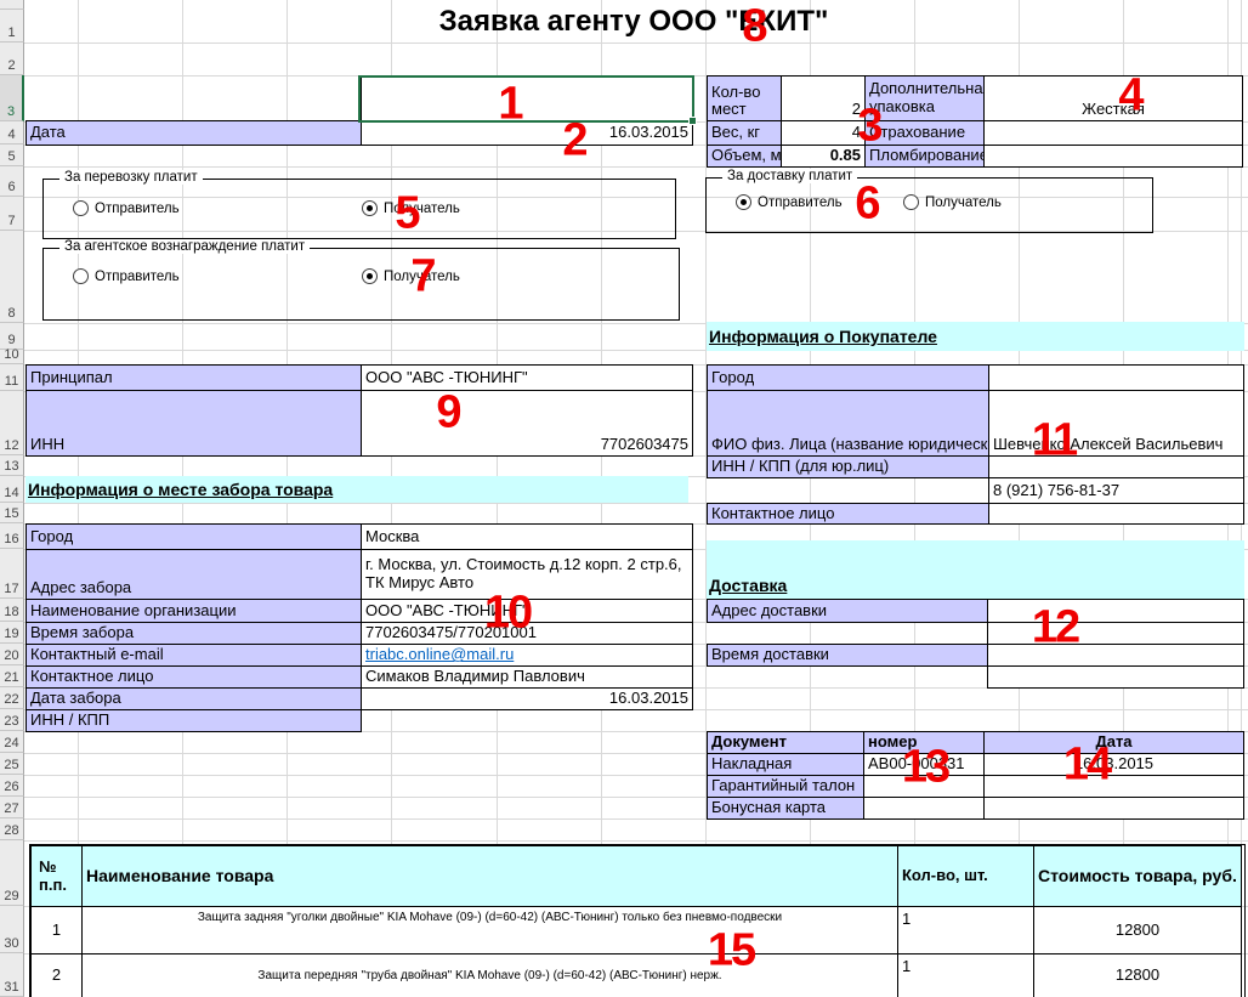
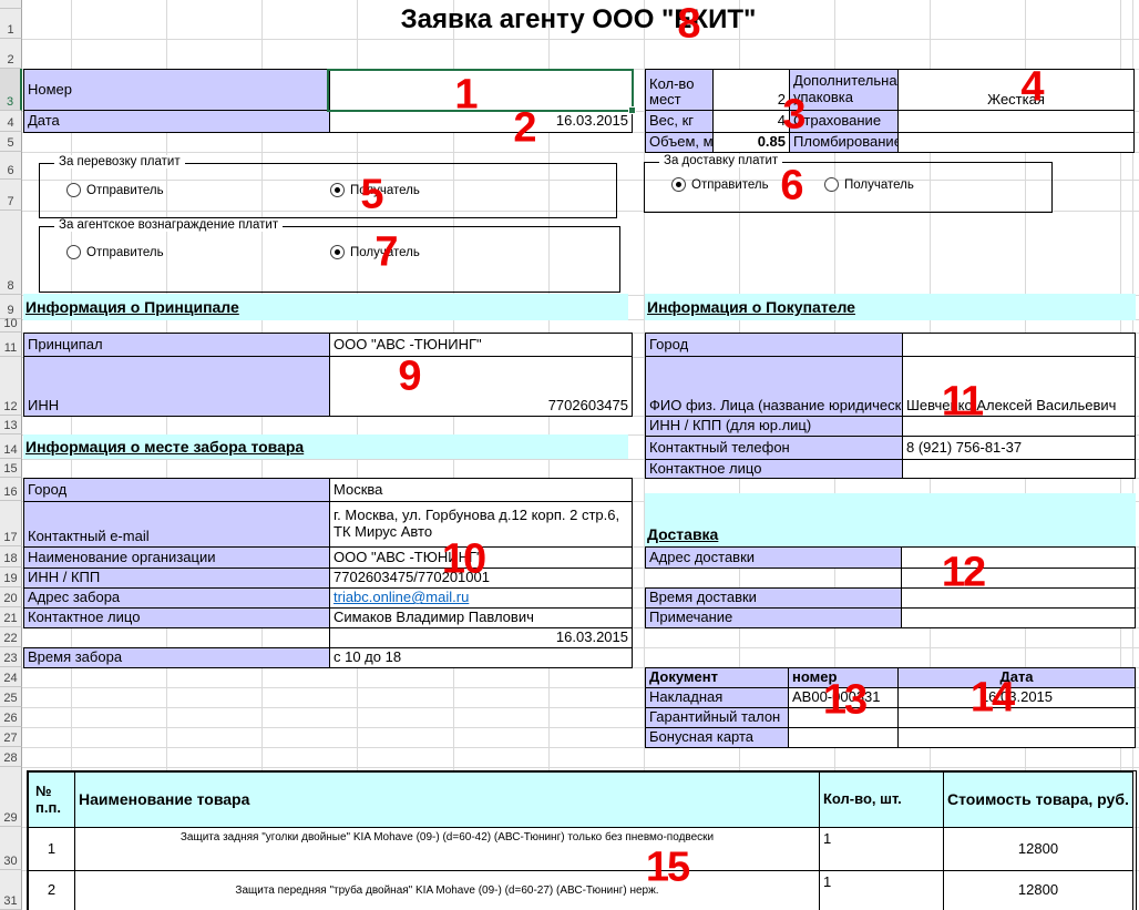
  1
  2
  3
  4
  5
  6
  7
  8
  9
  10
  11
  12
  13
  14
  15
  16
  17
  18
  19
  20
  21
  22
  23
  24
  25
  26
  27
  28
  29
  30
  31
  Заявка агенту ООО "ЕКИТ"
+ Номер
  Дата
  16.03.2015
  Кол-во мест
  2
  Дополнительна упаковка
  Жесткая
  Вес, кг
  4
  Страхование
  Объем, м
  0.85
  Пломбировани
  За перевозку платит
  Отправитель
  Получатель
  За доставку платит
  Отправитель
  Получатель
  За агентское вознаграждение платит
  Отправитель
  Получатель
+ Информация о Принципале
  Информация о Покупателе
  Информация о месте забора товара
  Доставка
  Принципал
  ООО "АВС -ТЮНИНГ"
  ИНН
  7702603475
  Город
  ФИО физ. Лица (название юридическ
  Шевченко Алексей Васильевич
  ИНН / КПП (для юр.лиц)
+ Контактный телефон
  8 (921) 756-81-37
  Контактное лицо
  Город
  Москва
- Адрес забора
+ Контактный e-mail
- г. Москва, ул. Стоимость д.12 корп. 2 стр.6, ТК Мирус Авто
+ г. Москва, ул. Горбунова д.12 корп. 2 стр.6, ТК Мирус Авто
  Наименование организации
  ООО "АВС -ТЮНИНГ"
- Время забора
+ ИНН / КПП
  7702603475/770201001
- Контактный e-mail
+ Адрес забора
  triabc.online@mail.ru
  Контактное лицо
  Симаков Владимир Павлович
- Дата забора
  16.03.2015
- ИНН / КПП
+ Время забора
+ с 10 до 18
  Адрес доставки
  Время доставки
+ Примечание
  Документ
  номер
  Дата
  Накладная
  АВ00-000331
  16.03.2015
  Гарантийный талон
  Бонусная карта
  № п.п.
  Наименование товара
  Кол-во, шт.
  Стоимость товара, руб.
  1
  Защита задняя "уголки двойные" KIA Mohave (09-) (d=60-42) (АВС-Тюнинг) только без пневмо-подвески
  1
  12800
  2
- Защита передняя "труба двойная" KIA Mohave (09-) (d=60-42) (АВС-Тюнинг) нерж.
+ Защита передняя "труба двойная" KIA Mohave (09-) (d=60-27) (АВС-Тюнинг) нерж.
  1
  12800
  1
  2
  3
  4
  5
  6
  7
  8
  9
  10
  11
  12
  13
  14
  15
